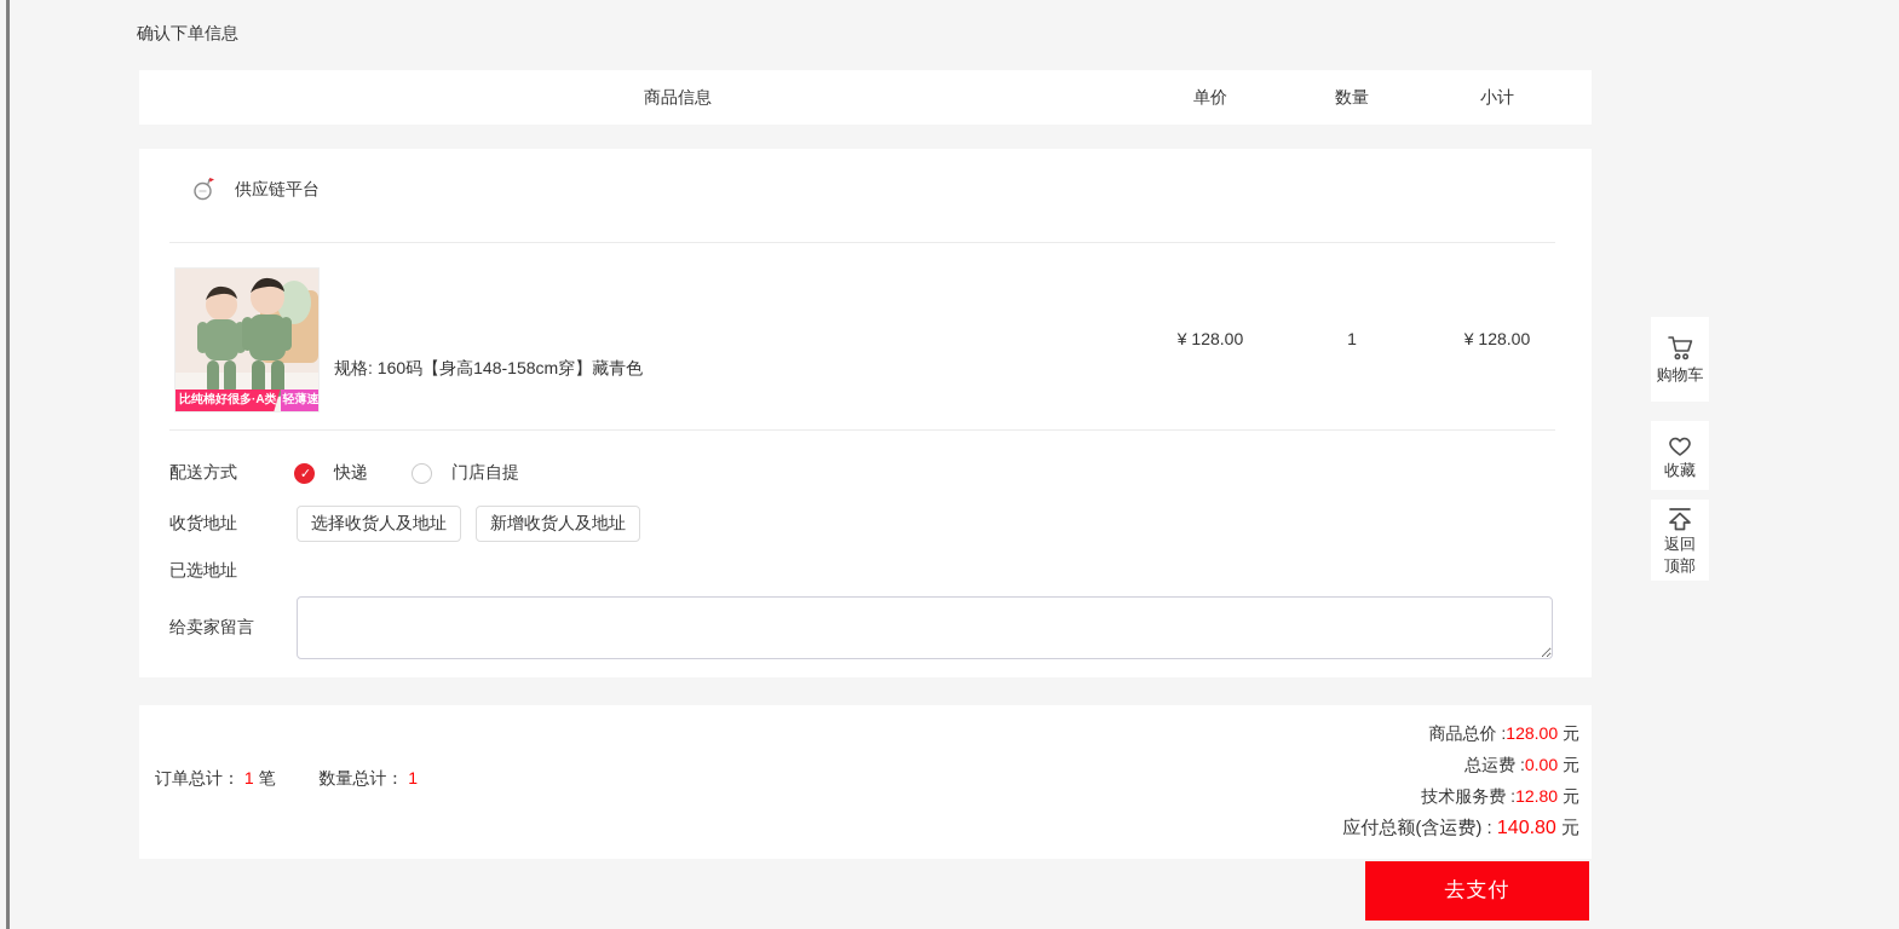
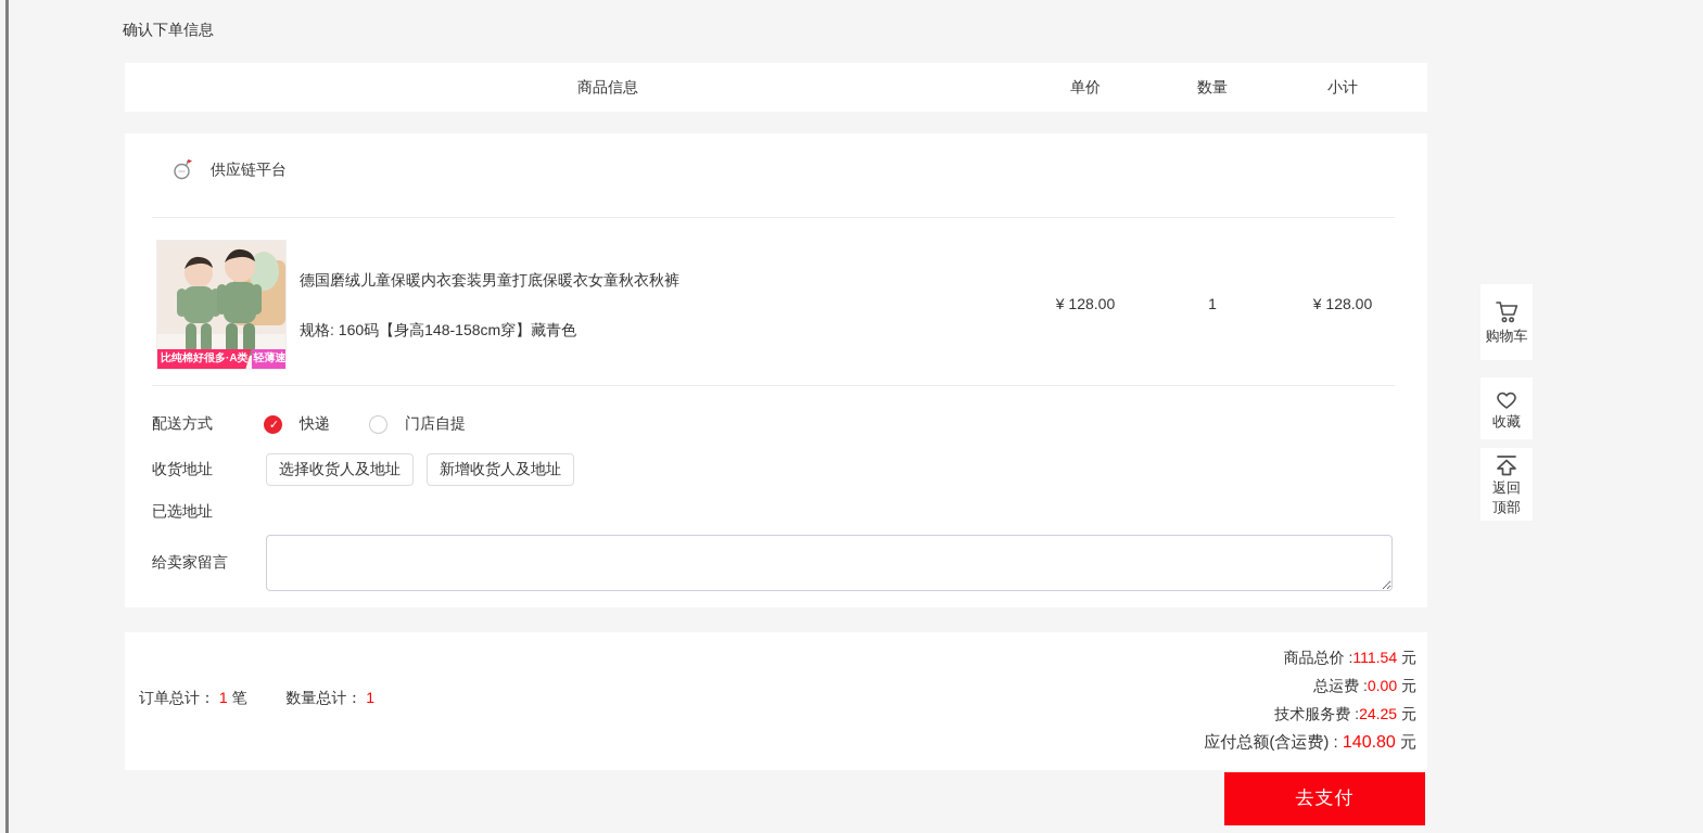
  确认下单信息
  商品信息
  单价
  数量
  小计
  供应链平台
  比纯棉好很多·A类
  轻薄速
+ 德国磨绒儿童保暖内衣套装男童打底保暖衣女童秋衣秋裤
  规格: 160码【身高148-158cm穿】藏青色
  ¥ 128.00
  1
  ¥ 128.00
  配送方式
  快递
  门店自提
  收货地址
  选择收货人及地址
  新增收货人及地址
  已选地址
  给卖家留言
  订单总计： 1 笔 数量总计： 1
- 商品总价 :128.00 元
+ 商品总价 :111.54 元
  总运费 :0.00 元
- 技术服务费 :12.80 元
+ 技术服务费 :24.25 元
  应付总额(含运费) : 140.80 元
  去支付
  购物车
  收藏
  返回
  顶部
